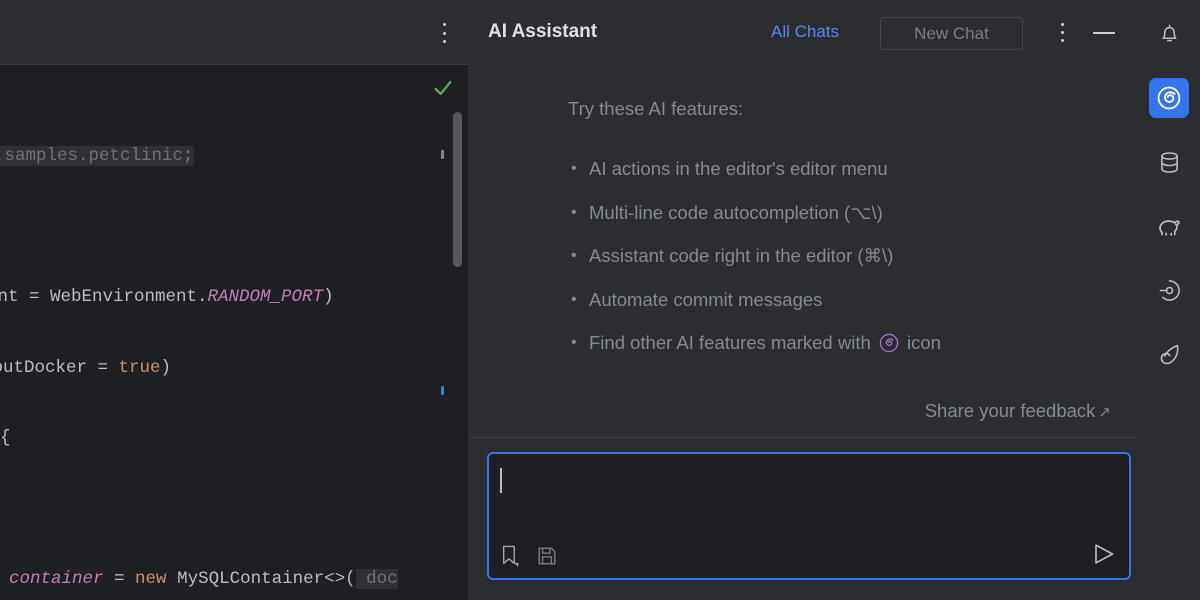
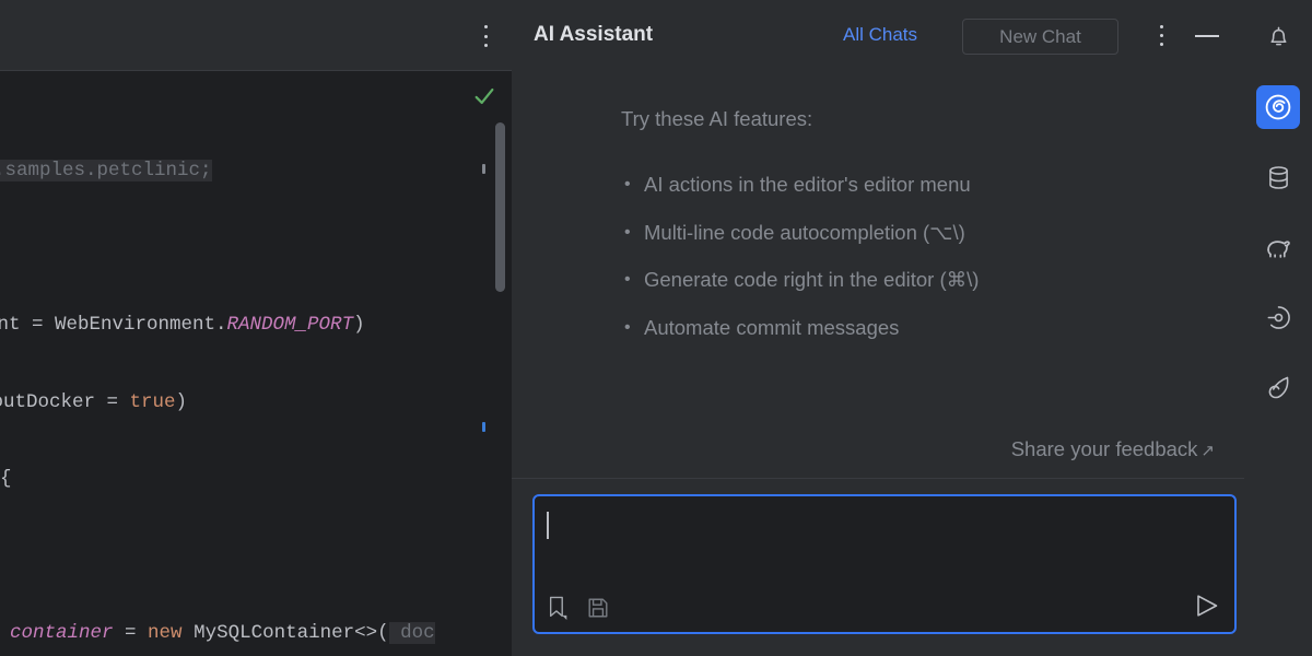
  samples.petclinic;
  nt = WebEnvironment.RANDOM_PORT)
  utDocker = true)
  {
  container = new MySQLContainer<>( doc
  AI Assistant
  All Chats
  New Chat
  Try these AI features:
  AI actions in the editor's editor menu
  Multi-line code autocompletion (⌥\)
- Assistant code right in the editor (⌘\)
+ Generate code right in the editor (⌘\)
  Automate commit messages
- Find other AI features marked with icon
  Share your feedback ↗
